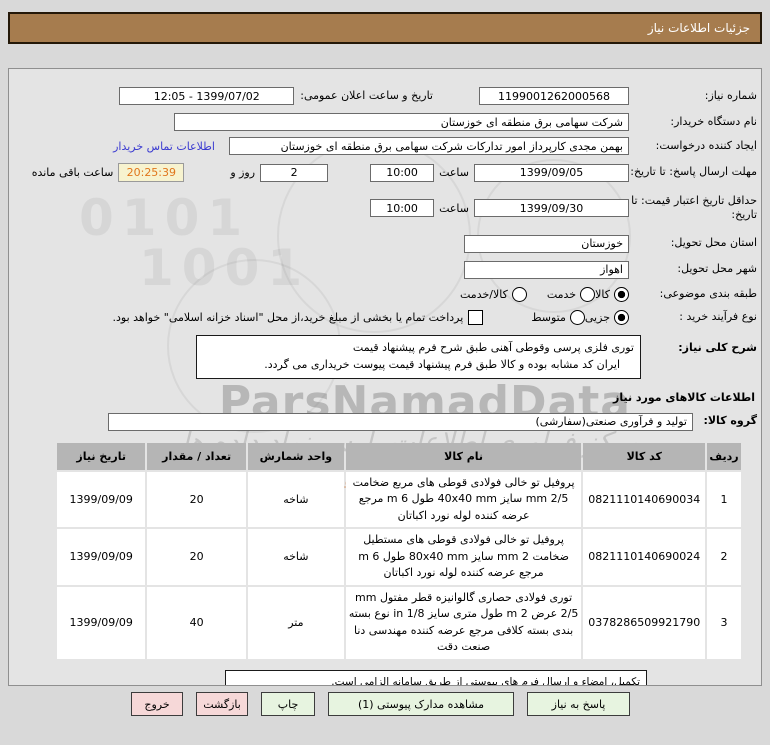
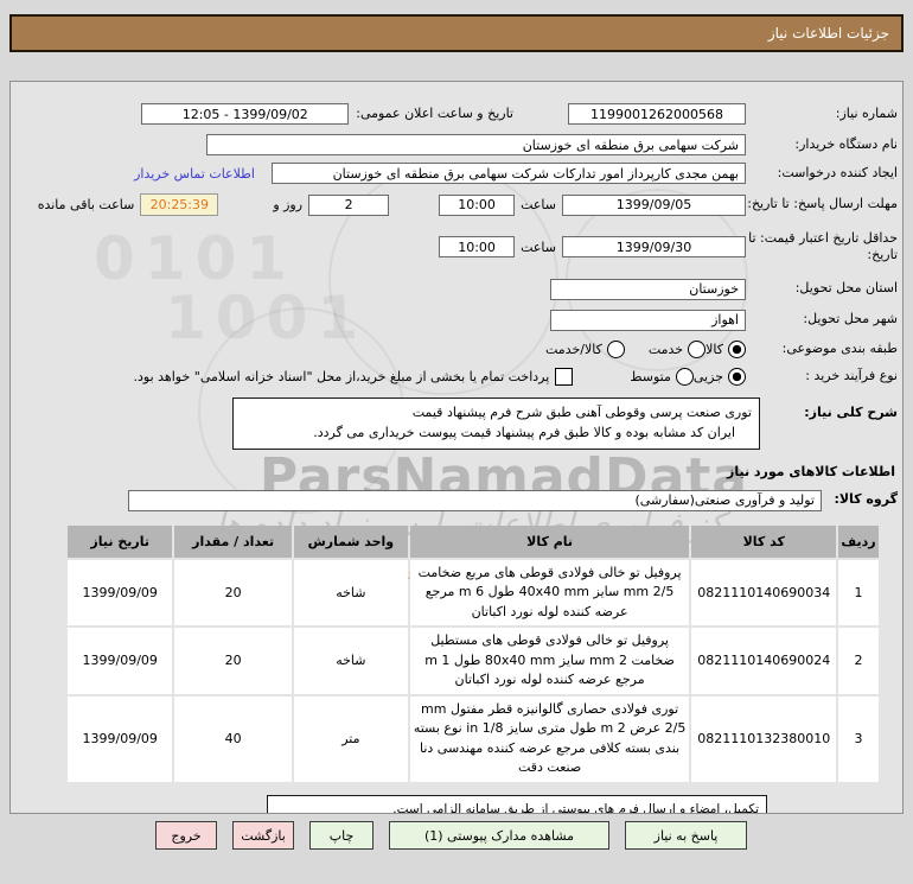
  جزئیات اطلاعات نیاز
  1001
  ParsNamadData
  شماره نیاز:
  1199001262000568
  تاریخ و ساعت اعلان عمومی:
- 1399/07/02 - 12:05
+ 1399/09/02 - 12:05
  نام دستگاه خریدار:
  شرکت سهامی برق منطقه ای خوزستان
  ایجاد کننده درخواست:
  بهمن مجدی کارپرداز امور تدارکات شرکت سهامی برق منطقه ای خوزستان
  اطلاعات تماس خریدار
  مهلت ارسال پاسخ: تا تاریخ:
  1399/09/05
  ساعت
  10:00
  2
  روز و
  20:25:39
  ساعت باقی مانده
  حداقل تاریخ اعتبار قیمت: تا تاریخ:
  1399/09/30
  ساعت
  10:00
  استان محل تحویل:
  خوزستان
  شهر محل تحویل:
  اهواز
  طبقه بندی موضوعی:
  کالا
  خدمت
  کالا/خدمت
  نوع فرآیند خرید :
  جزیی
  متوسط
  پرداخت تمام یا بخشی از مبلغ خرید،از محل "اسناد خزانه اسلامی" خواهد بود.
  شرح کلی نیاز:
- توری فلزی پرسی وقوطی آهنی طبق شرح فرم پیشنهاد قیمت
+ توری صنعت پرسی وقوطی آهنی طبق شرح فرم پیشنهاد قیمت
  ایران کد مشابه بوده و کالا طبق فرم پیشنهاد قیمت پیوست خریداری می گردد.
  اطلاعات کالاهای مورد نیاز
  گروه کالا:
  تولید و فرآوری صنعتی(سفارشی)
  ردیف	کد کالا	نام کالا	واحد شمارش	تعداد / مقدار	تاریخ نیاز
  1	0821110140690034	پروفیل تو خالی فولادی قوطی های مربع ضخامت mm 2/5 سایز 40x40 mm طول m 6 مرجع عرضه کننده لوله نورد اکباتان	شاخه	20	1399/09/09
- 2	0821110140690024	پروفیل تو خالی فولادی قوطی های مستطیل ضخامت mm 2 سایز 80x40 mm طول m 6 مرجع عرضه کننده لوله نورد اکباتان	شاخه	20	1399/09/09
+ 2	0821110140690024	پروفیل تو خالی فولادی قوطی های مستطیل ضخامت mm 2 سایز 80x40 mm طول m 1 مرجع عرضه کننده لوله نورد اکباتان	شاخه	20	1399/09/09
- 3	0378286509921790	توری فولادی حصاری گالوانیزه قطر مفتول mm 2/5 عرض m 2 طول متری سایز in 1/8 نوع بسته بندی بسته کلافی مرجع عرضه کننده مهندسی دنا صنعت دقت	متر	40	1399/09/09
+ 3	0821110132380010	توری فولادی حصاری گالوانیزه قطر مفتول mm 2/5 عرض m 2 طول متری سایز in 1/8 نوع بسته بندی بسته کلافی مرجع عرضه کننده مهندسی دنا صنعت دقت	متر	40	1399/09/09
  تکمیل، امضاء و ارسال فرم های پیوستی از طریق سامانه الزامی است.
  پاسخ به نیاز
  مشاهده مدارک پیوستی (1)
  چاپ
  بازگشت
  خروج
